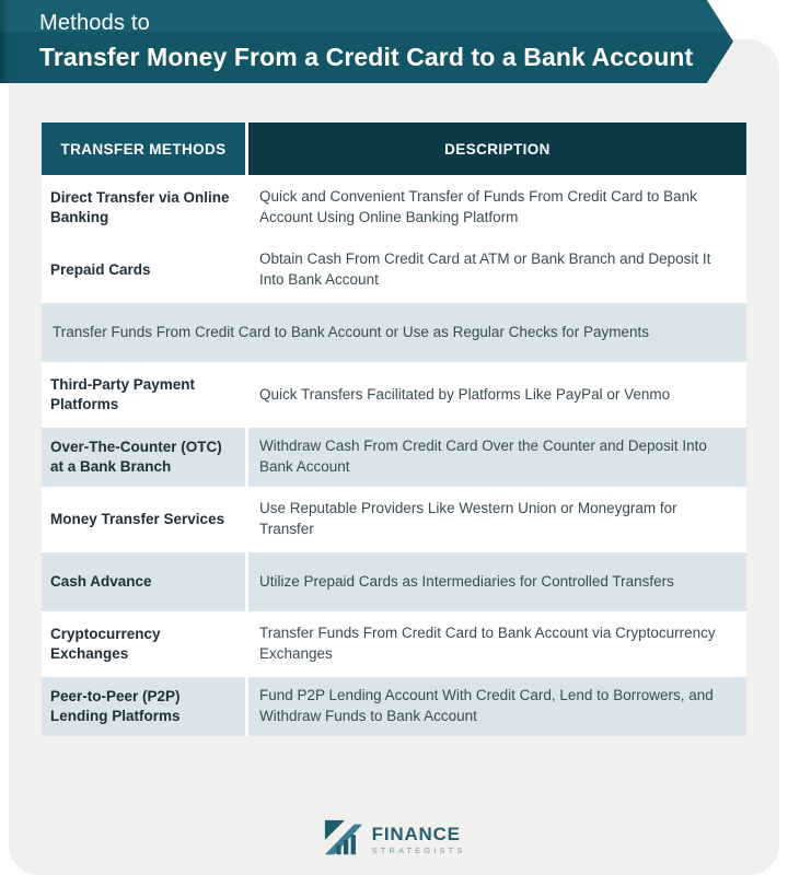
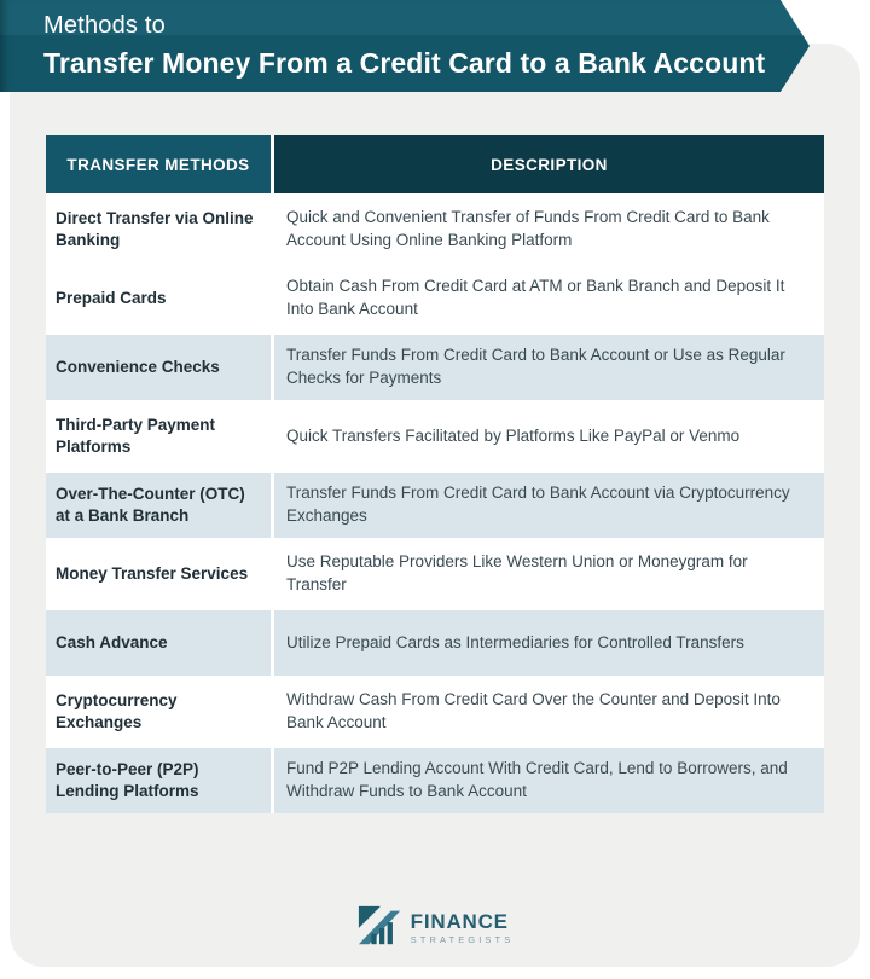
  Methods to
  Transfer Money From a Credit Card to a Bank Account
  TRANSFER METHODS
  DESCRIPTION
  Direct Transfer via Online Banking
  Quick and Convenient Transfer of Funds From Credit Card to Bank Account Using Online Banking Platform
  Prepaid Cards
  Obtain Cash From Credit Card at ATM or Bank Branch and Deposit It Into Bank Account
+ Convenience Checks
  Transfer Funds From Credit Card to Bank Account or Use as Regular Checks for Payments
  Third-Party Payment Platforms
  Quick Transfers Facilitated by Platforms Like PayPal or Venmo
  Over-The-Counter (OTC) at a Bank Branch
- Withdraw Cash From Credit Card Over the Counter and Deposit Into Bank Account
+ Transfer Funds From Credit Card to Bank Account via Cryptocurrency Exchanges
  Money Transfer Services
  Use Reputable Providers Like Western Union or Moneygram for Transfer
  Cash Advance
  Utilize Prepaid Cards as Intermediaries for Controlled Transfers
  Cryptocurrency Exchanges
- Transfer Funds From Credit Card to Bank Account via Cryptocurrency Exchanges
+ Withdraw Cash From Credit Card Over the Counter and Deposit Into Bank Account
  Peer-to-Peer (P2P) Lending Platforms
  Fund P2P Lending Account With Credit Card, Lend to Borrowers, and Withdraw Funds to Bank Account
  FINANCE
  STRATEGISTS
